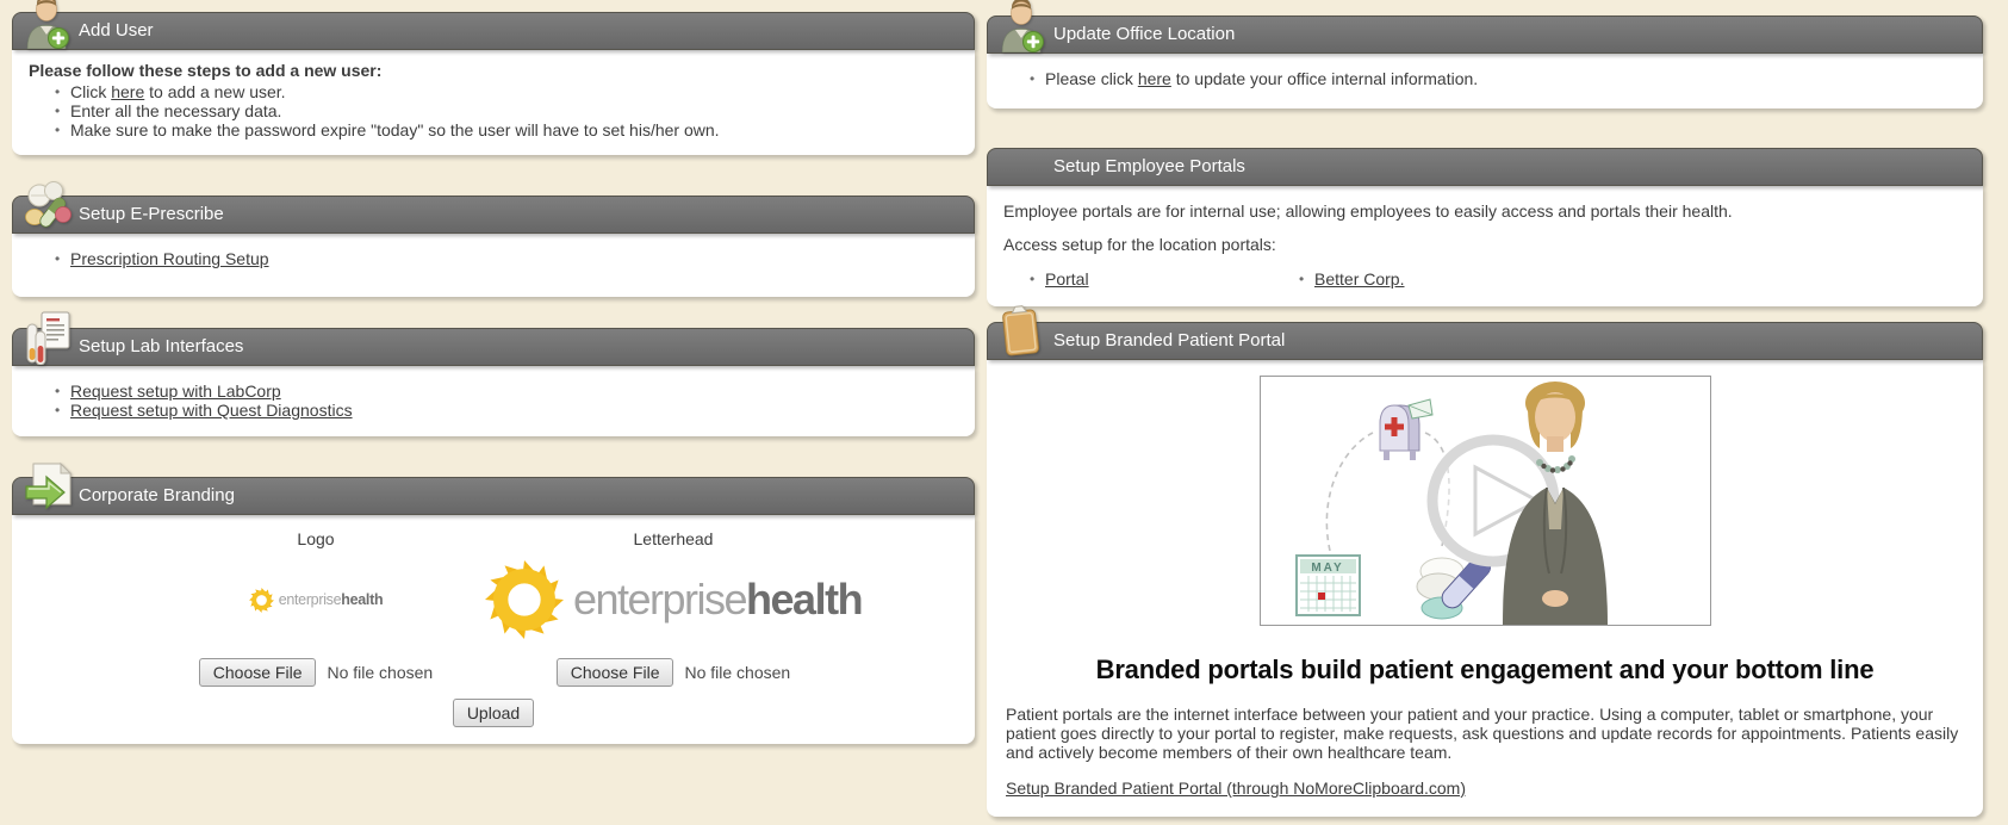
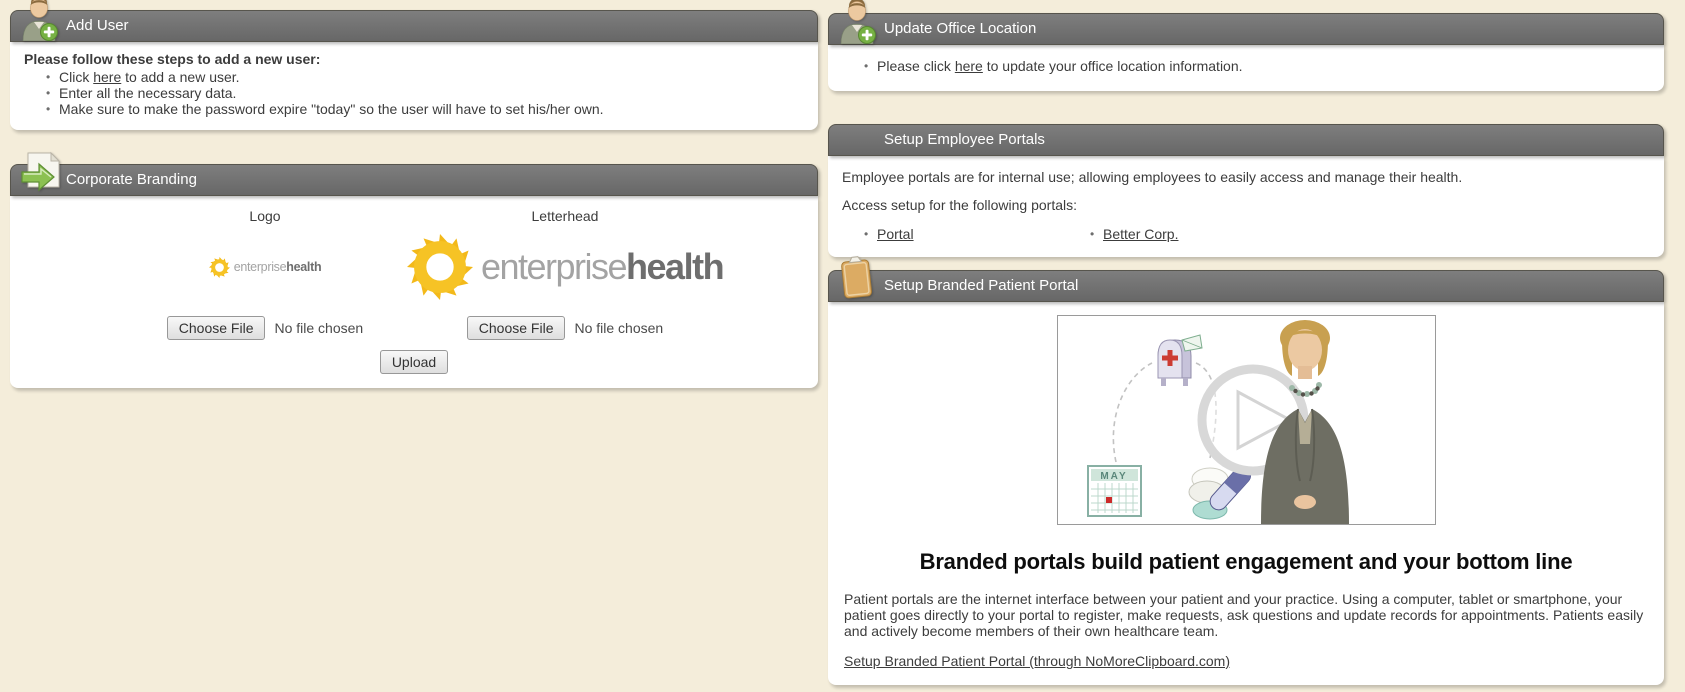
  Add User
  Please follow these steps to add a new user:
  Click here to add a new user.
  Enter all the necessary data.
  Make sure to make the password expire "today" so the user will have to set his/her own.
- Setup E-Prescribe
- Prescription Routing Setup
- Setup Lab Interfaces
- Request setup with LabCorp
- Request setup with Quest Diagnostics
  Corporate Branding
  Logo
  enterprisehealth
  Choose File
  No file chosen
  Letterhead
  enterprisehealth
  Choose File
  No file chosen
  Upload
  Update Office Location
- Please click here to update your office internal information.
+ Please click here to update your office location information.
  Setup Employee Portals
- Employee portals are for internal use; allowing employees to easily access and portals their health.
+ Employee portals are for internal use; allowing employees to easily access and manage their health.
- Access setup for the location portals:
+ Access setup for the following portals:
  Portal
  Better Corp.
  Setup Branded Patient Portal
  MAY
  Branded portals build patient engagement and your bottom line
  Patient portals are the internet interface between your patient and your practice. Using a computer, tablet or smartphone, your patient goes directly to your portal to register, make requests, ask questions and update records for appointments. Patients easily and actively become members of their own healthcare team.
  Setup Branded Patient Portal (through NoMoreClipboard.com)
